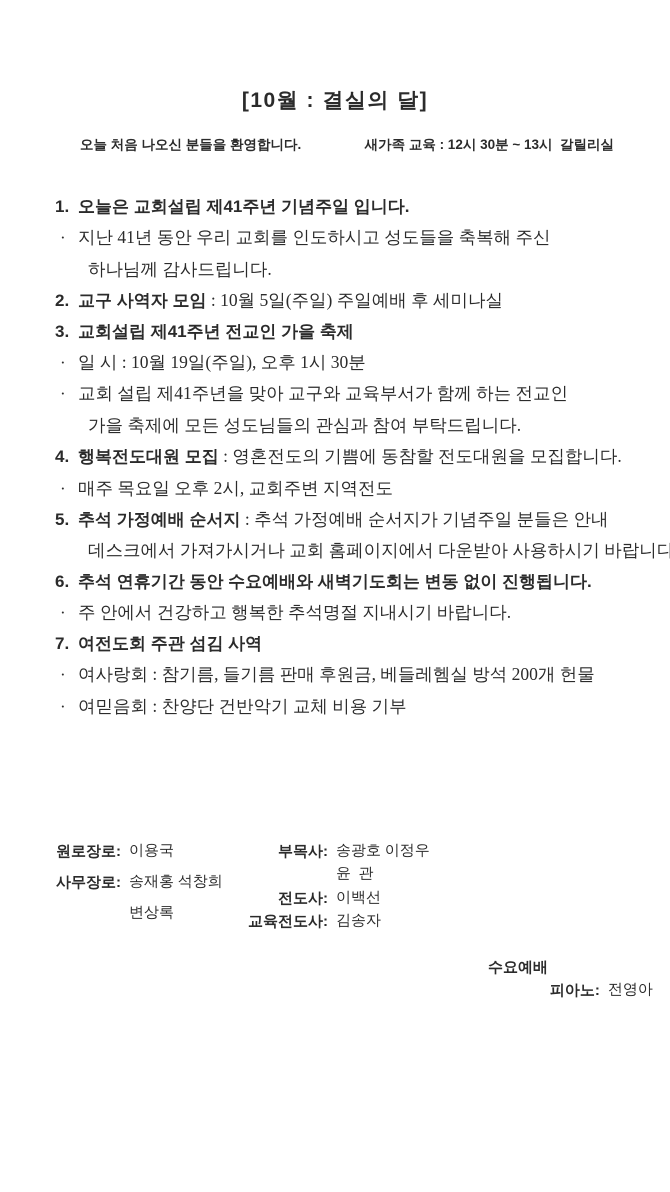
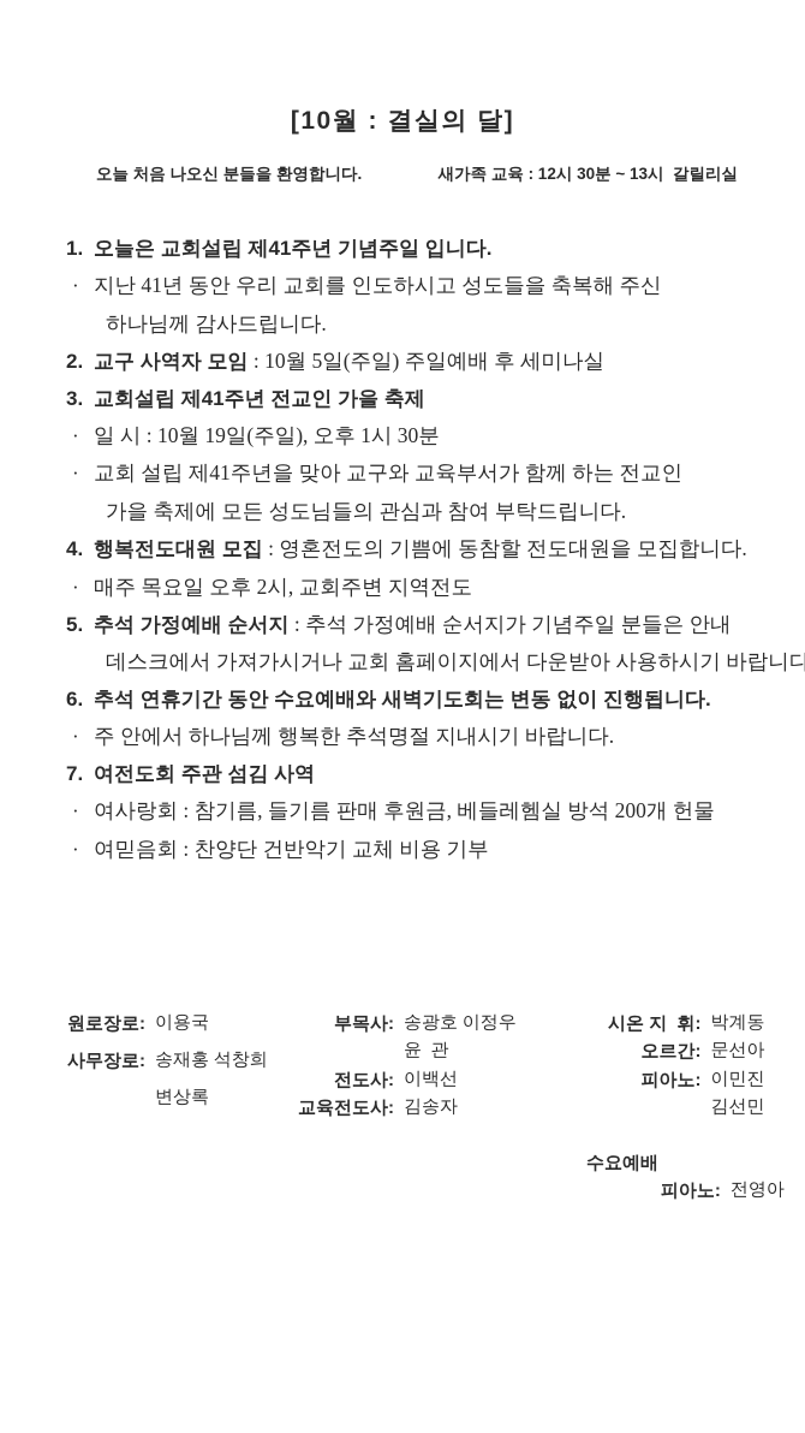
  [10월 : 결실의 달]
  오늘 처음 나오신 분들을 환영합니다.
  새가족 교육 : 12시 30분 ~ 13시 갈릴리실
  1. 오늘은 교회설립 제41주년 기념주일 입니다.
  · 지난 41년 동안 우리 교회를 인도하시고 성도들을 축복해 주신
  하나님께 감사드립니다.
  2. 교구 사역자 모임 : 10월 5일(주일) 주일예배 후 세미나실
  3. 교회설립 제41주년 전교인 가을 축제
  · 일 시 : 10월 19일(주일), 오후 1시 30분
  · 교회 설립 제41주년을 맞아 교구와 교육부서가 함께 하는 전교인
  가을 축제에 모든 성도님들의 관심과 참여 부탁드립니다.
  4. 행복전도대원 모집 : 영혼전도의 기쁨에 동참할 전도대원을 모집합니다.
  · 매주 목요일 오후 2시, 교회주변 지역전도
  5. 추석 가정예배 순서지 : 추석 가정예배 순서지가 기념주일 분들은 안내
  데스크에서 가져가시거나 교회 홈페이지에서 다운받아 사용하시기 바랍니다
  6. 추석 연휴기간 동안 수요예배와 새벽기도회는 변동 없이 진행됩니다.
- · 주 안에서 건강하고 행복한 추석명절 지내시기 바랍니다.
+ · 주 안에서 하나님께 행복한 추석명절 지내시기 바랍니다.
  7. 여전도회 주관 섬김 사역
  · 여사랑회 : 참기름, 들기름 판매 후원금, 베들레헴실 방석 200개 헌물
  · 여믿음회 : 찬양단 건반악기 교체 비용 기부
  원로장로:	이용국
  사무장로:	송재홍 석창희
  	변상록
  부목사:	송광호 이정우
  	윤 관
  전도사:	이백선
  교육전도사:	김송자
+ 시온 지 휘:	박계동
+ 오르간:	문선아
+ 피아노:	이민진
+ 	김선민
  수요예배
  피아노:	전영아
